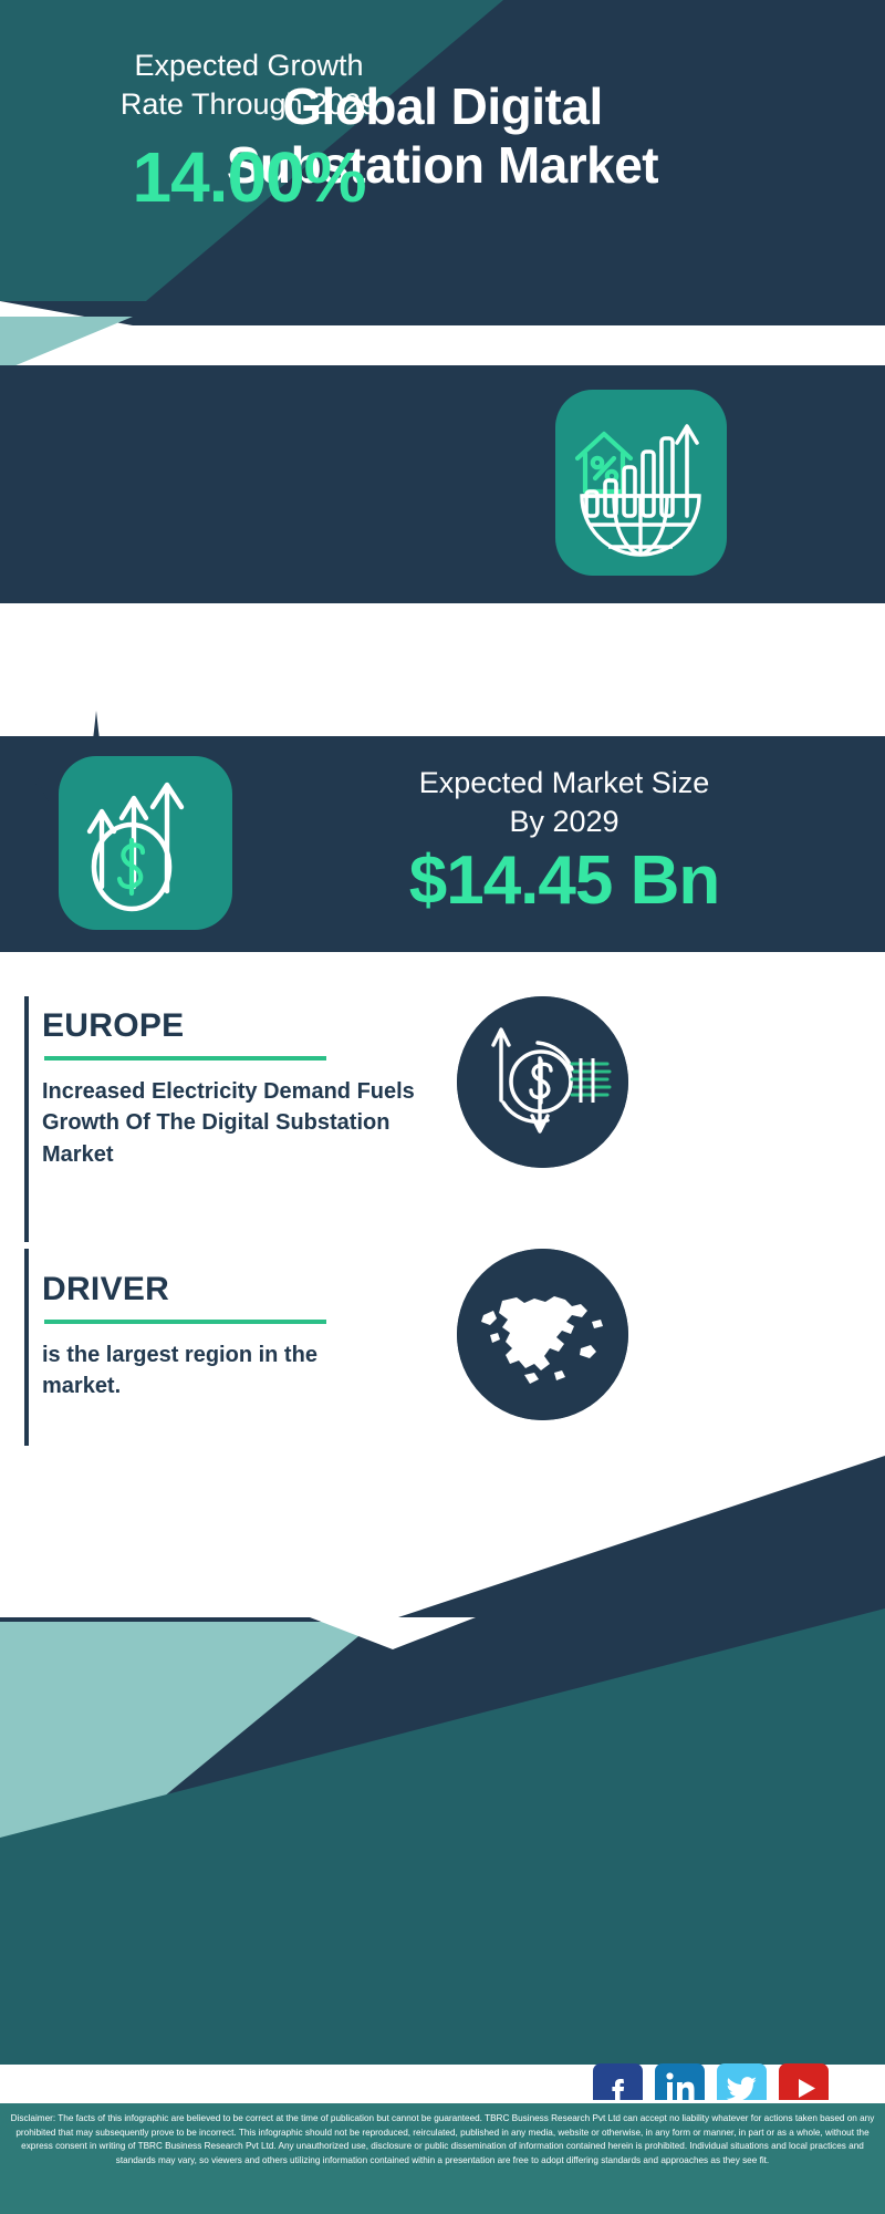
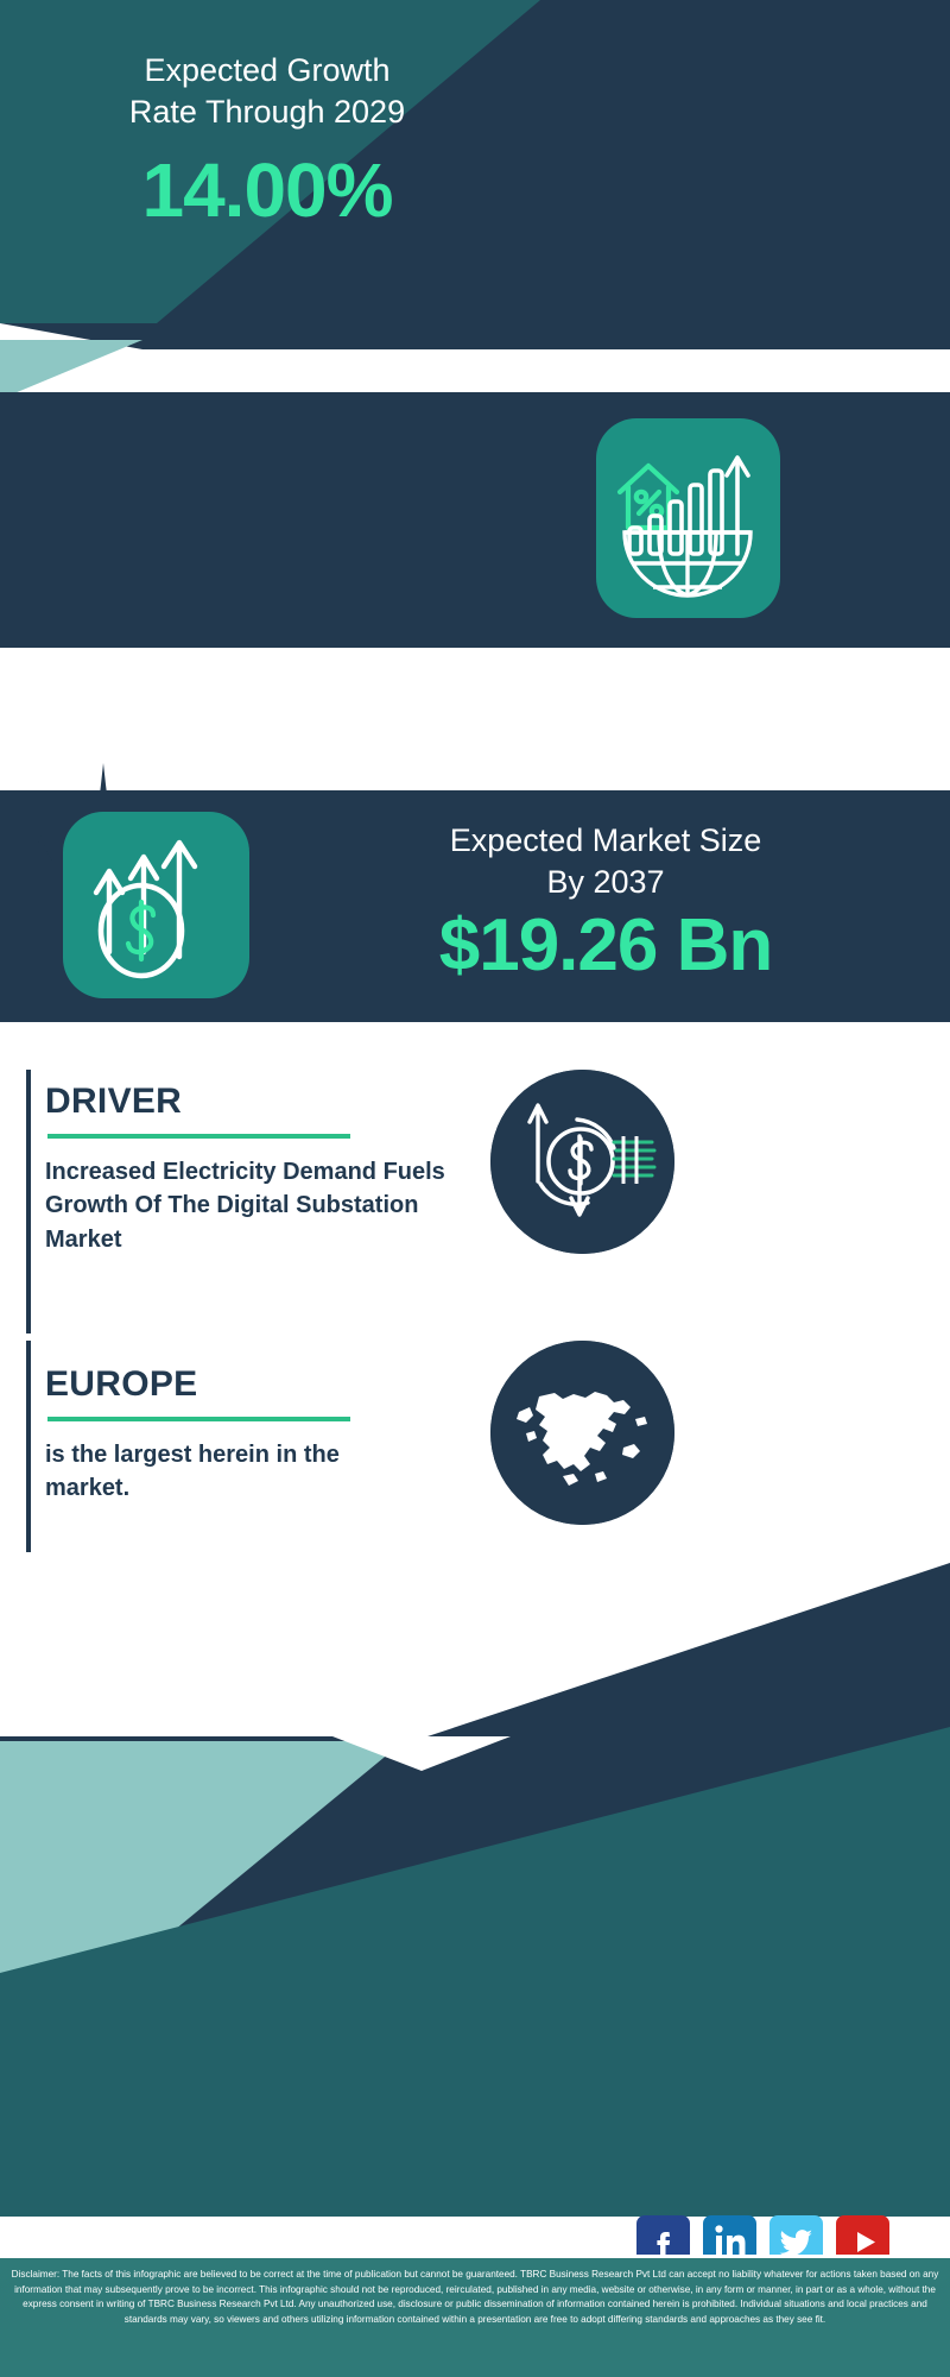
- Global Digital
- Substation Market
  Expected Growth
  Rate Through 2029
  14.00%
  Expected Market Size
- By 2029
+ By 2037
- $14.45 Bn
+ $19.26 Bn
- EUROPE
+ DRIVER
  Increased Electricity Demand Fuels Growth Of The Digital Substation Market
- DRIVER
+ EUROPE
- is the largest region in the market.
+ is the largest herein in the market.
- Disclaimer: The facts of this infographic are believed to be correct at the time of publication but cannot be guaranteed. TBRC Business Research Pvt Ltd can accept no liability whatever for actions taken based on any prohibited that may subsequently prove to be incorrect. This infographic should not be reproduced, reirculated, published in any media, website or otherwise, in any form or manner, in part or as a whole, without the express consent in writing of TBRC Business Research Pvt Ltd. Any unauthorized use, disclosure or public dissemination of information contained herein is prohibited. Individual situations and local practices and standards may vary, so viewers and others utilizing information contained within a presentation are free to adopt differing standards and approaches as they see fit.
+ Disclaimer: The facts of this infographic are believed to be correct at the time of publication but cannot be guaranteed. TBRC Business Research Pvt Ltd can accept no liability whatever for actions taken based on any information that may subsequently prove to be incorrect. This infographic should not be reproduced, reirculated, published in any media, website or otherwise, in any form or manner, in part or as a whole, without the express consent in writing of TBRC Business Research Pvt Ltd. Any unauthorized use, disclosure or public dissemination of information contained herein is prohibited. Individual situations and local practices and standards may vary, so viewers and others utilizing information contained within a presentation are free to adopt differing standards and approaches as they see fit.
